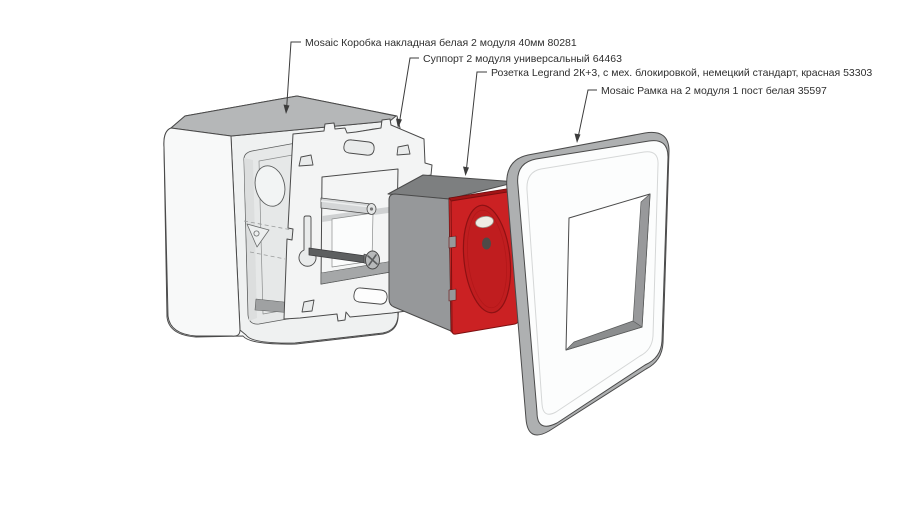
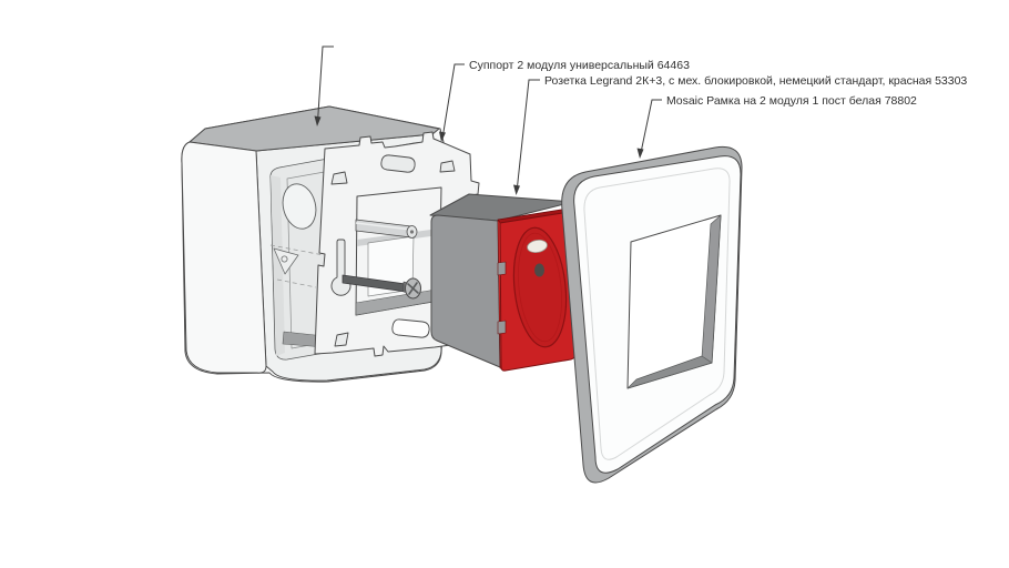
- Mosaic Коробка накладная белая 2 модуля 40мм 80281
  Суппорт 2 модуля универсальный 64463
  Розетка Legrand 2К+3, с мех. блокировкой, немецкий стандарт, красная 53303
- Mosaic Рамка на 2 модуля 1 пост белая 35597
+ Mosaic Рамка на 2 модуля 1 пост белая 78802
